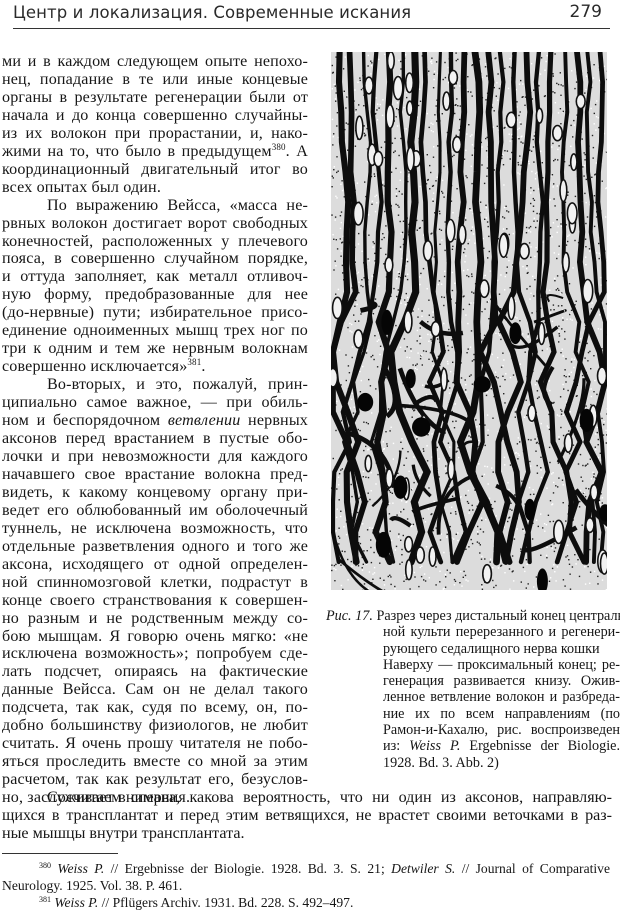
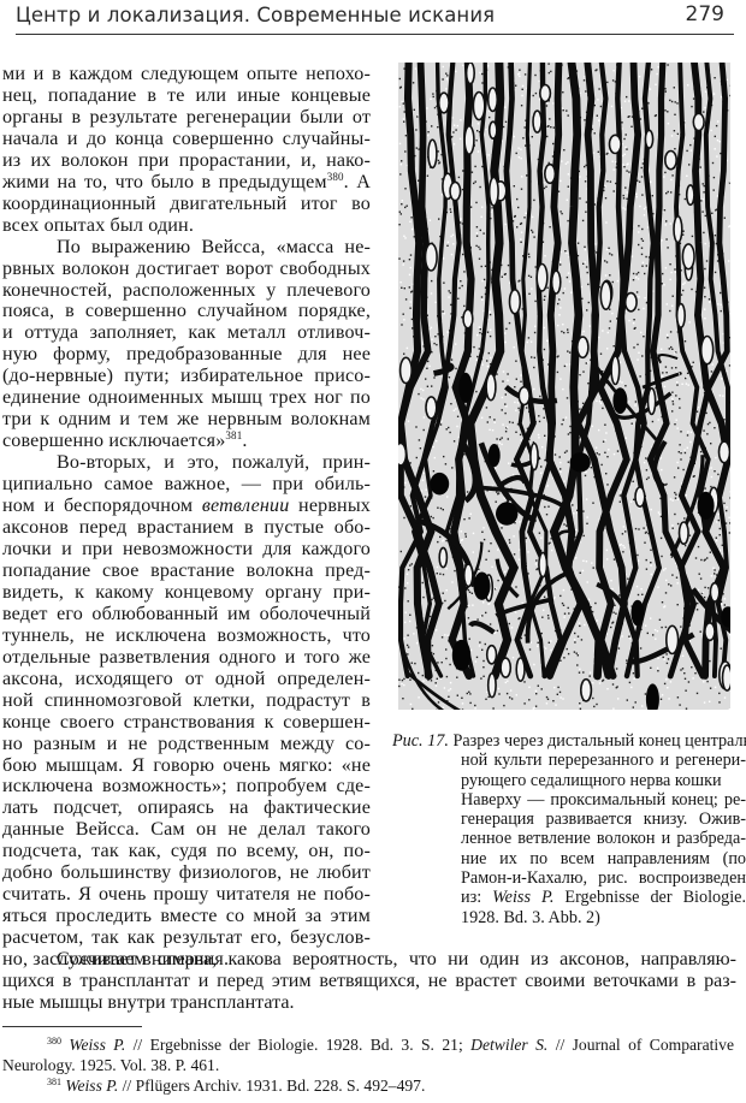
  Центр и локализация. Современные искания
  279
  ми и в каждом следующем опыте непохо-
  нец, попадание в те или иные концевые
  органы в результате регенерации были от
  начала и до конца совершенно случайны-
  из их волокон при прорастании, и, нако-
  жими на то, что было в предыдущем380. А
  координационный двигательный итог во
  всех опытах был один.
  По выражению Вейсса, «масса не-
  рвных волокон достигает ворот свободных
  конечностей, расположенных у плечевого
  пояса, в совершенно случайном порядке,
  и оттуда заполняет, как металл отливоч-
  ную форму, предобразованные для нее
  (до-нервные) пути; избирательное присо-
  единение одноименных мышц трех ног по
  три к одним и тем же нервным волокнам
  совершенно исключается»381.
  Во-вторых, и это, пожалуй, прин-
  ципиально самое важное, — при обиль-
  ном и беспорядочном ветвлении нервных
  аксонов перед врастанием в пустые обо-
  лочки и при невозможности для каждого
- начавшего свое врастание волокна пред-
+ попадание свое врастание волокна пред-
  видеть, к какому концевому органу при-
  ведет его облюбованный им оболочечный
  туннель, не исключена возможность, что
  отдельные разветвления одного и того же
  аксона, исходящего от одной определен-
  ной спинномозговой клетки, подрастут в
  конце своего странствования к совершен-
  но разным и не родственным между со-
  бою мышцам. Я говорю очень мягко: «не
  исключена возможность»; попробуем сде-
  лать подсчет, опираясь на фактические
  данные Вейсса. Сам он не делал такого
  подсчета, так как, судя по всему, он, по-
  добно большинству физиологов, не любит
  считать. Я очень прошу читателя не побо-
  яться проследить вместе со мной за этим
  расчетом, так как результат его, безуслов-
  но, заслуживает внимания.
  Рис. 17. Разрез через дистальный конец централ
  ной культи перерезанного и регенери-
  рующего седалищного нерва кошки
  Наверху — проксимальный конец; ре-
  генерация развивается книзу. Ожив-
  ленное ветвление волокон и разбреда-
  ние их по всем направлениям (по
  Рамон-и-Кахалю, рис. воспроизведен
  из: Weiss P. Ergebnisse der Biologie.
  1928. Bd. 3. Abb. 2)
  Сосчитаем сперва, какова вероятность, что ни один из аксонов, направляю-
  щихся в трансплантат и перед этим ветвящихся, не врастет своими веточками в раз-
  ные мышцы внутри трансплантата.
  380 Weiss P. // Ergebnisse der Biologie. 1928. Bd. 3. S. 21; Detwiler S. // Journal of Comparative
  Neurology. 1925. Vol. 38. P. 461.
  381 Weiss P. // Pflügers Archiv. 1931. Bd. 228. S. 492–497.
